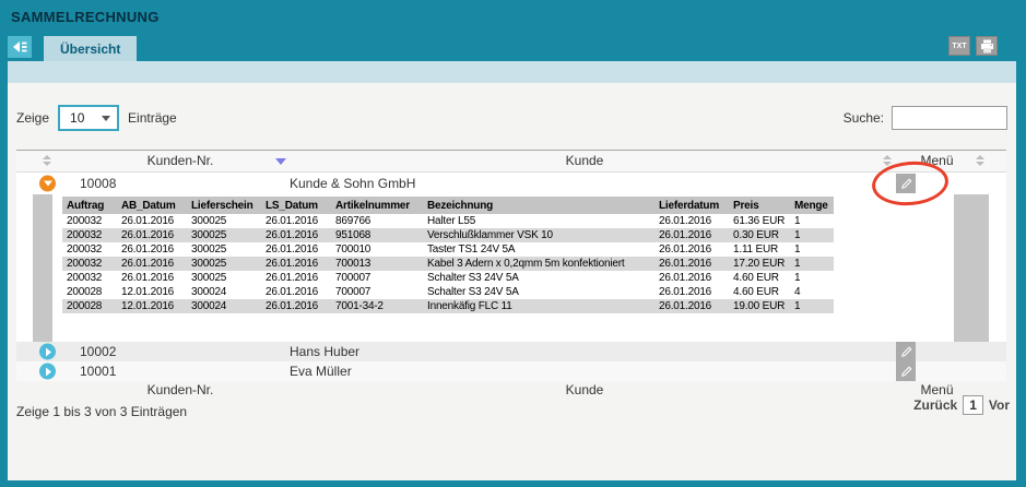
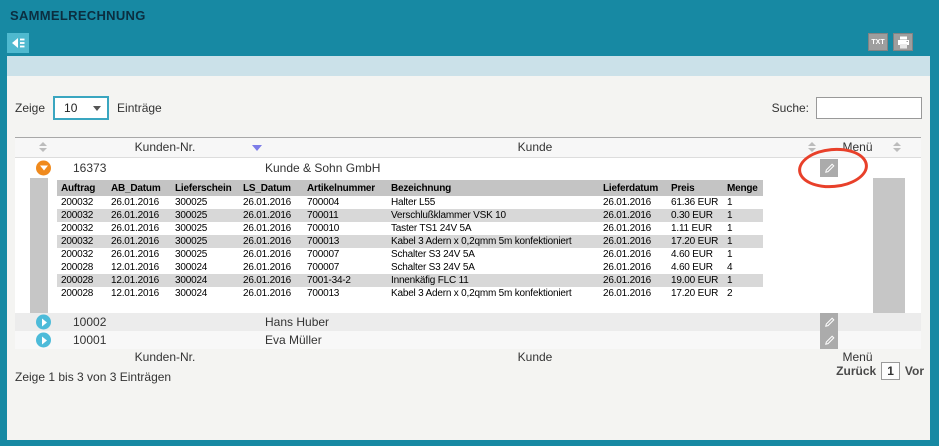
  SAMMELRECHNUNG
- Übersicht
  Zeige
  10
  Einträge
  Suche:
  Kunden-Nr.
  Kunde
  Menü
- 10008
+ 16373
  Kunde & Sohn GmbH
  Auftrag	AB_Datum	Lieferschein	LS_Datum	Artikelnummer	Bezeichnung	Lieferdatum	Preis	Menge
- 200032	26.01.2016	300025	26.01.2016	869766	Halter L55	26.01.2016	61.36 EUR	1
+ 200032	26.01.2016	300025	26.01.2016	700004	Halter L55	26.01.2016	61.36 EUR	1
- 200032	26.01.2016	300025	26.01.2016	951068	Verschlußklammer VSK 10	26.01.2016	0.30 EUR	1
+ 200032	26.01.2016	300025	26.01.2016	700011	Verschlußklammer VSK 10	26.01.2016	0.30 EUR	1
  200032	26.01.2016	300025	26.01.2016	700010	Taster TS1 24V 5A	26.01.2016	1.11 EUR	1
  200032	26.01.2016	300025	26.01.2016	700013	Kabel 3 Adern x 0,2qmm 5m konfektioniert	26.01.2016	17.20 EUR	1
  200032	26.01.2016	300025	26.01.2016	700007	Schalter S3 24V 5A	26.01.2016	4.60 EUR	1
  200028	12.01.2016	300024	26.01.2016	700007	Schalter S3 24V 5A	26.01.2016	4.60 EUR	4
  200028	12.01.2016	300024	26.01.2016	7001-34-2	Innenkäfig FLC 11	26.01.2016	19.00 EUR	1
+ 200028	12.01.2016	300024	26.01.2016	700013	Kabel 3 Adern x 0,2qmm 5m konfektioniert	26.01.2016	17.20 EUR	2
  10002
  Hans Huber
  10001
  Eva Müller
  Kunden-Nr.
  Kunde
  Menü
  Zeige 1 bis 3 von 3 Einträgen
  Zurück
  1
  Vor
